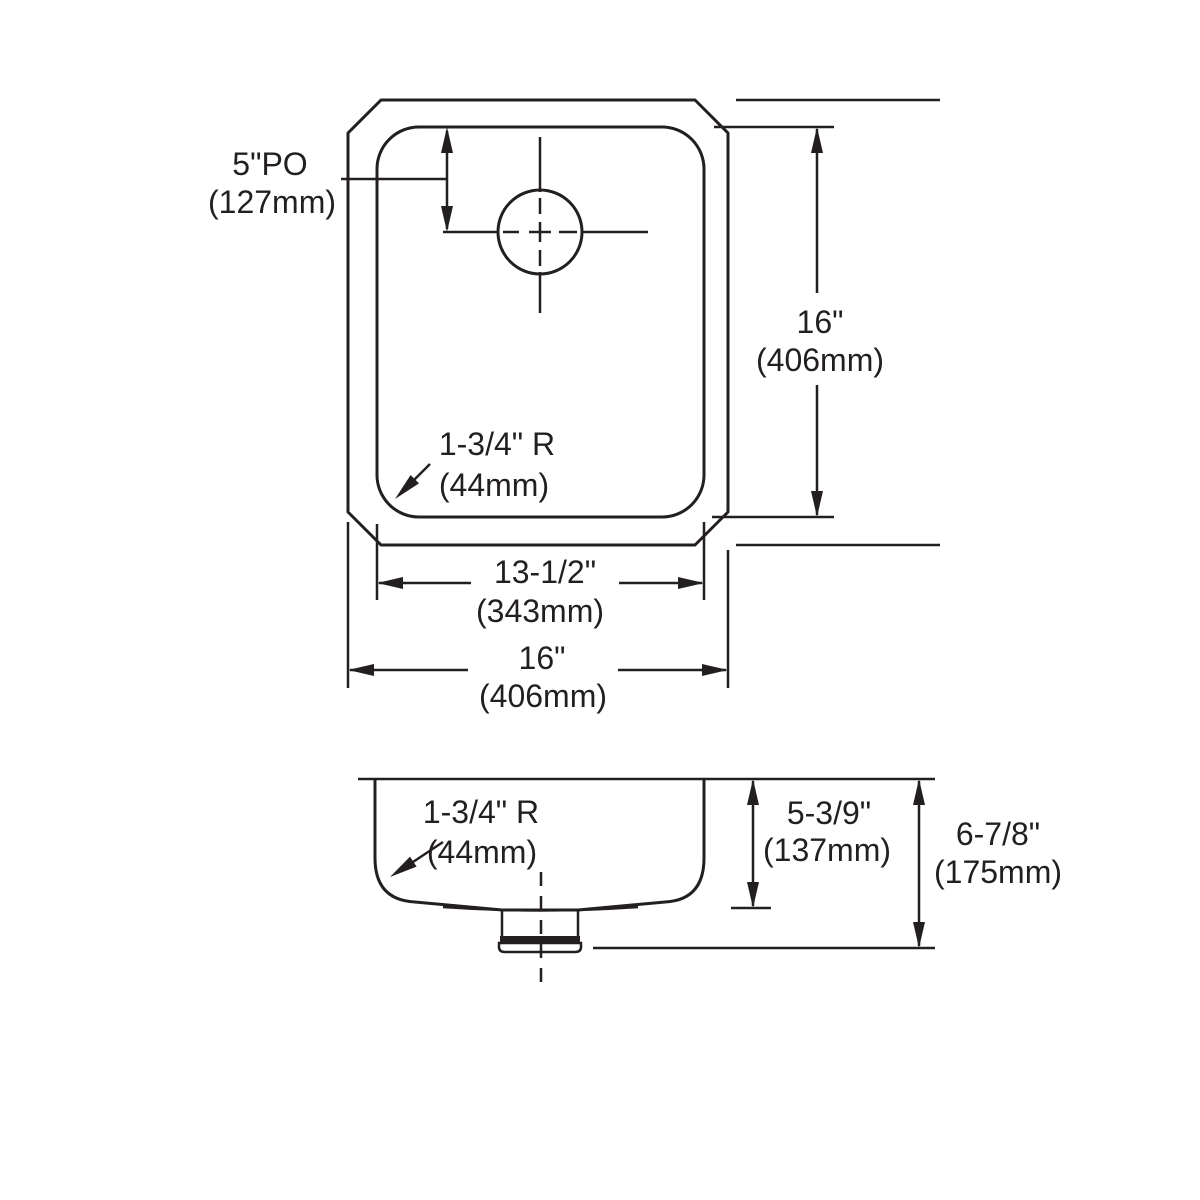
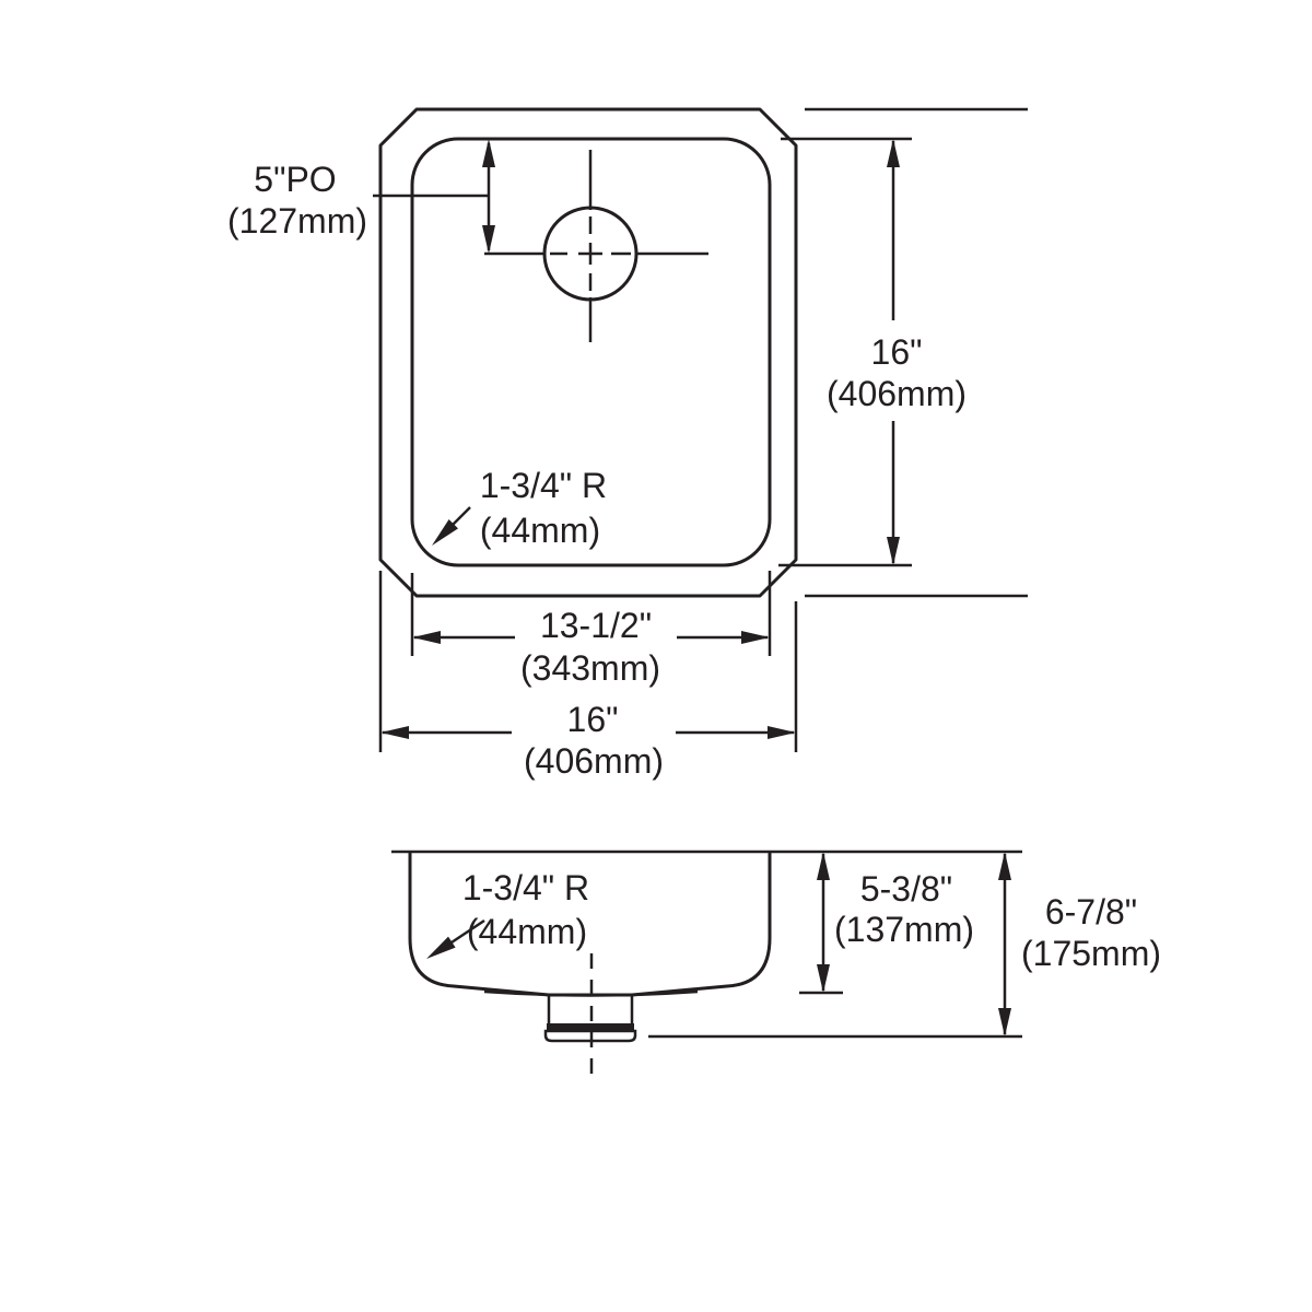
  5"PO
  (127mm)
  16"
  (406mm)
  1-3/4" R
  (44mm)
  13-1/2"
  (343mm)
  16"
  (406mm)
  1-3/4" R
  (44mm)
- 5-3/9"
+ 5-3/8"
  (137mm)
  6-7/8"
  (175mm)
